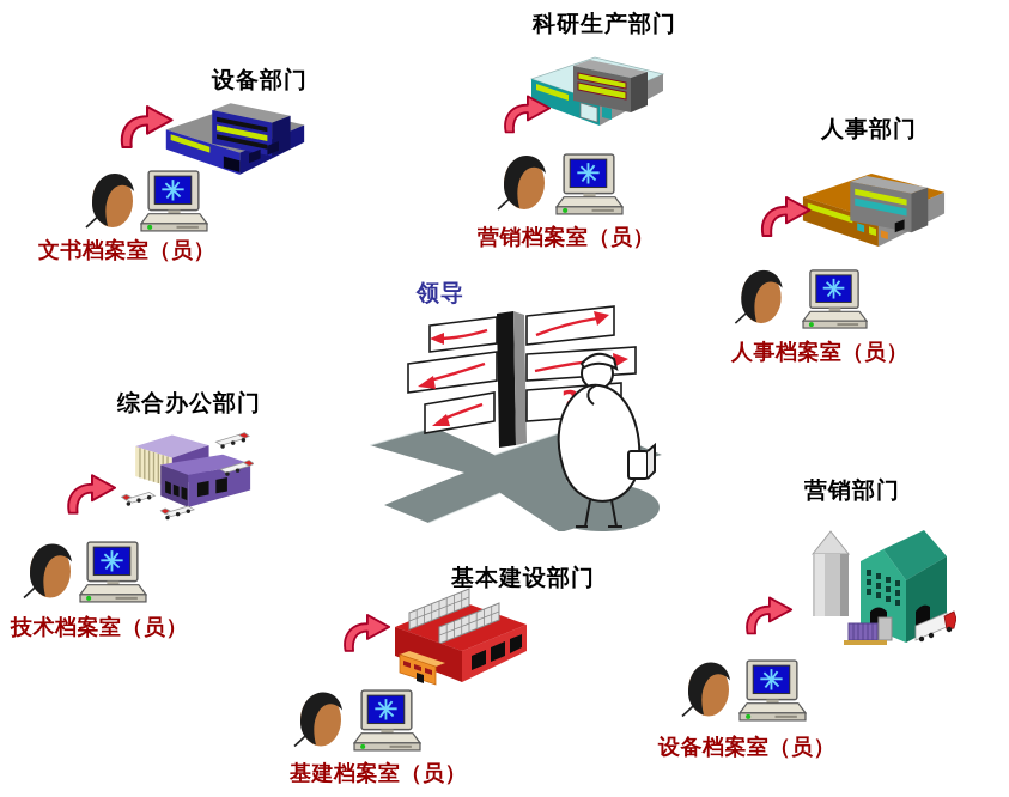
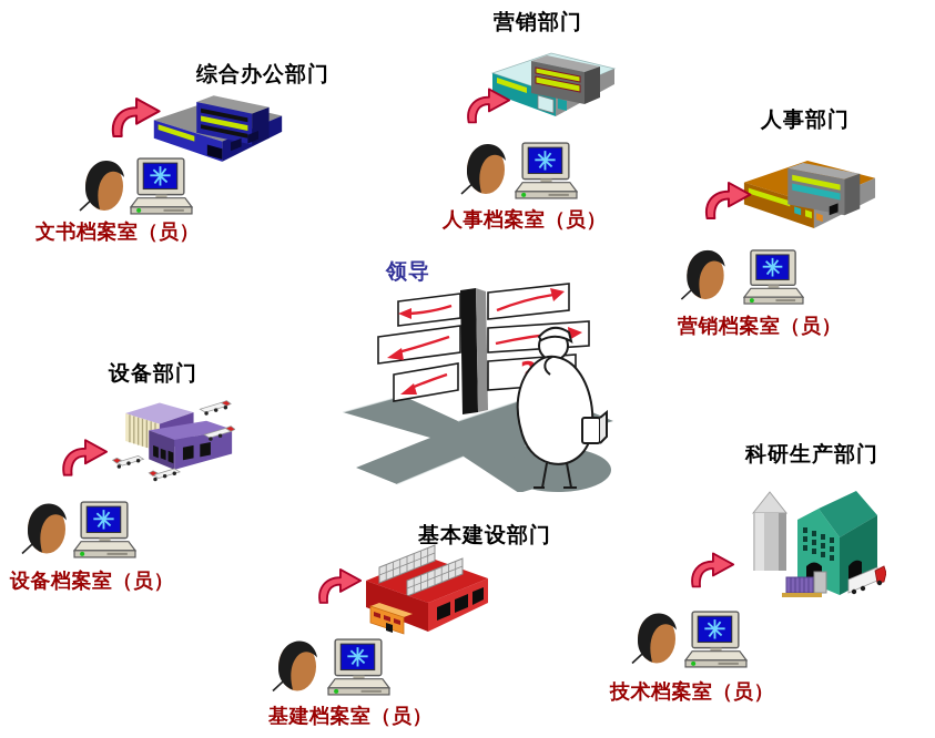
- 设备部门
+ 综合办公部门
  文书档案室（员）
- 科研生产部门
+ 营销部门
- 营销档案室（员）
+ 人事档案室（员）
  人事部门
- 人事档案室（员）
+ 营销档案室（员）
  领导
- 综合办公部门
+ 设备部门
- 技术档案室（员）
+ 设备档案室（员）
  基本建设部门
  基建档案室（员）
- 营销部门
+ 科研生产部门
- 设备档案室（员）
+ 技术档案室（员）
